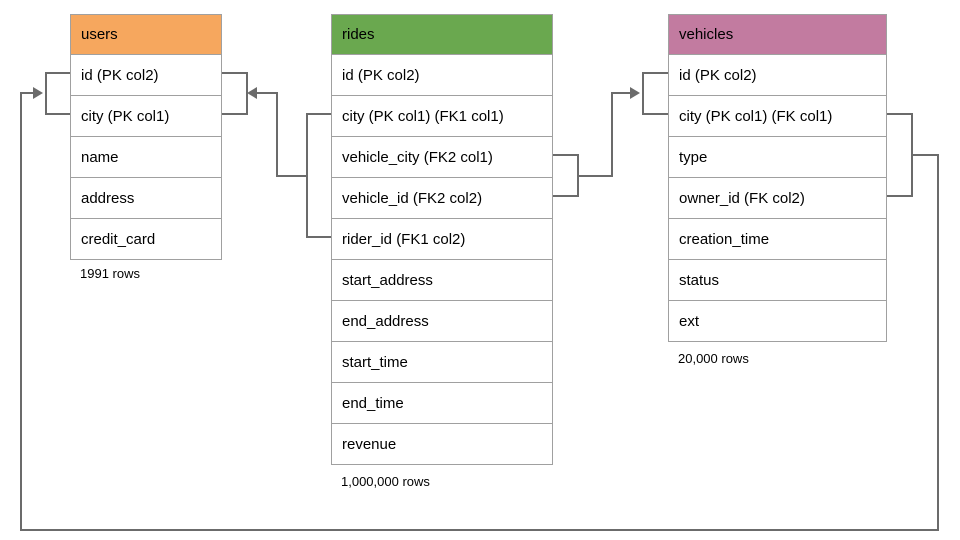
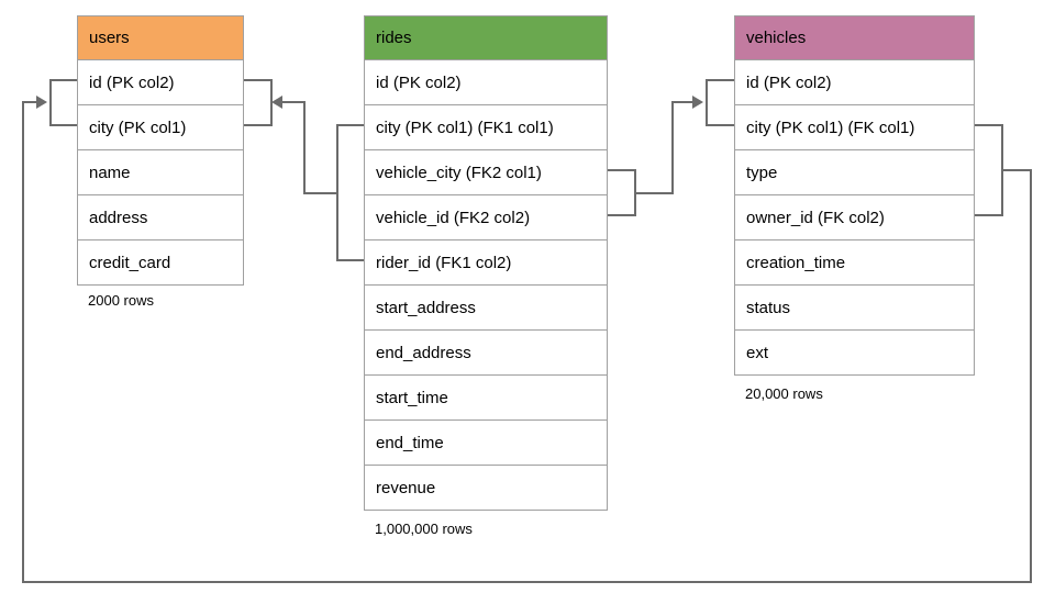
  users
  id (PK col2)
  city (PK col1)
  name
  address
  credit_card
- 1991 rows
+ 2000 rows
  rides
  id (PK col2)
  city (PK col1) (FK1 col1)
  vehicle_city (FK2 col1)
  vehicle_id (FK2 col2)
  rider_id (FK1 col2)
  start_address
  end_address
  start_time
  end_time
  revenue
  1,000,000 rows
  vehicles
  id (PK col2)
  city (PK col1) (FK col1)
  type
  owner_id (FK col2)
  creation_time
  status
  ext
  20,000 rows
